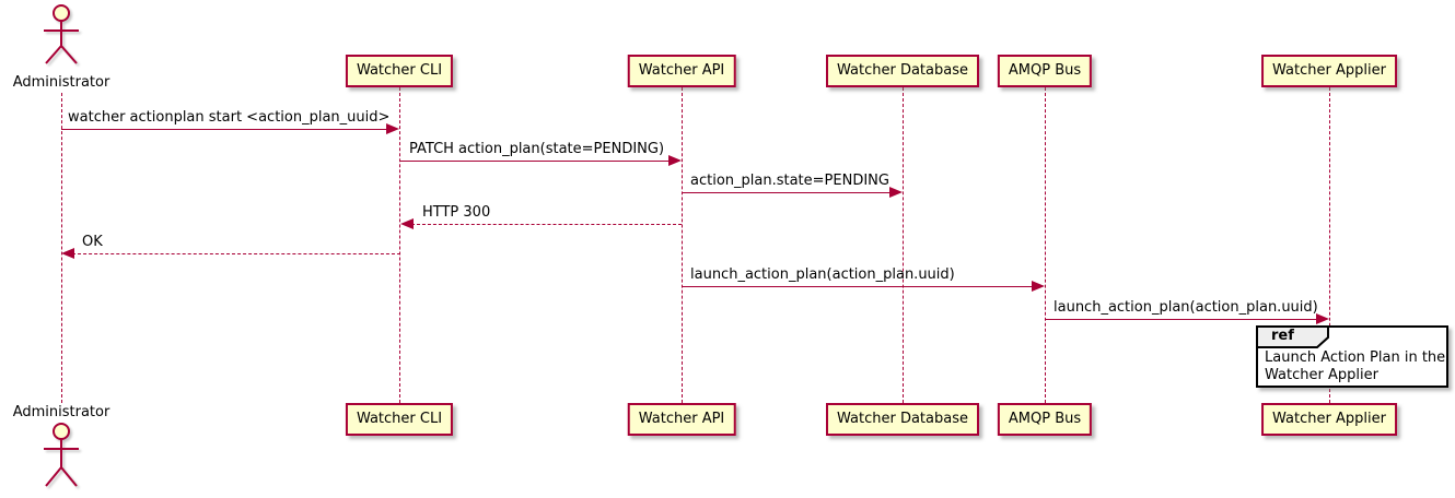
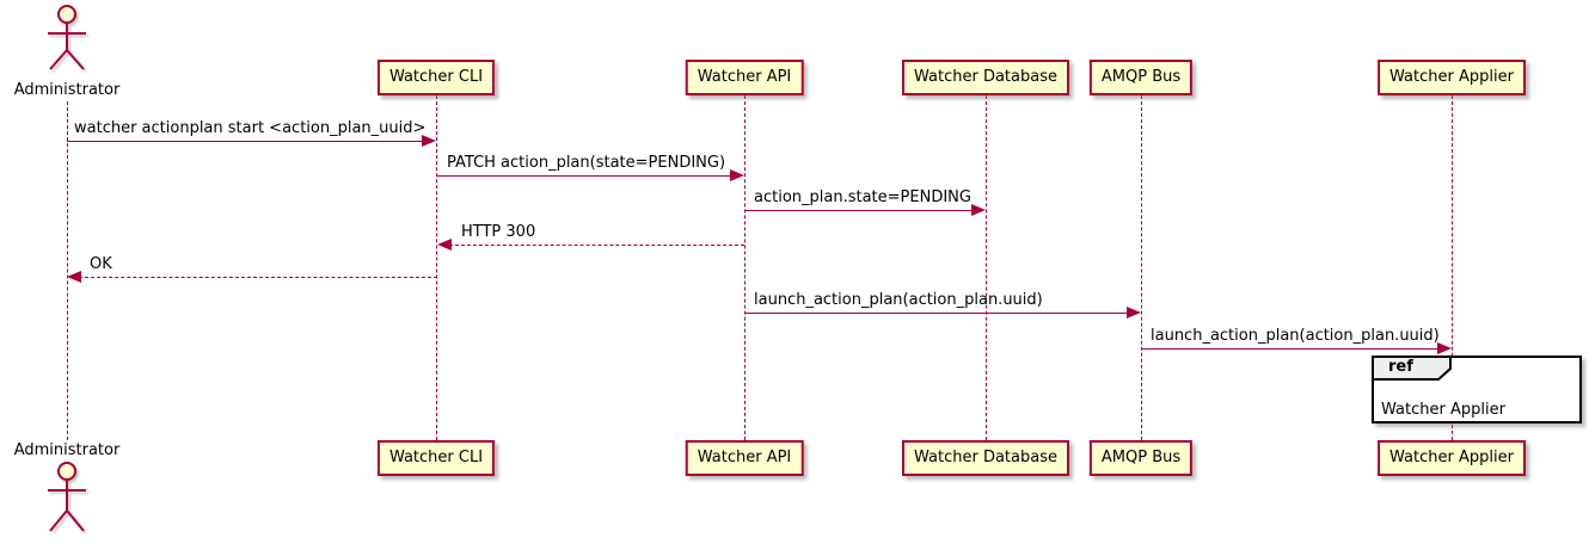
  Administrator
  Administrator
  Watcher CLI
  Watcher API
  Watcher Database
  AMQP Bus
  Watcher Applier
  Watcher CLI
  Watcher API
  Watcher Database
  AMQP Bus
  Watcher Applier
  watcher actionplan start <action_plan_uuid>
  PATCH action_plan(state=PENDING)
  action_plan.state=PENDING
  HTTP 300
  OK
  launch_action_plan(action_plan.uuid)
  launch_action_plan(action_plan.uuid)
  ref
- Launch Action Plan in the
  Watcher Applier
